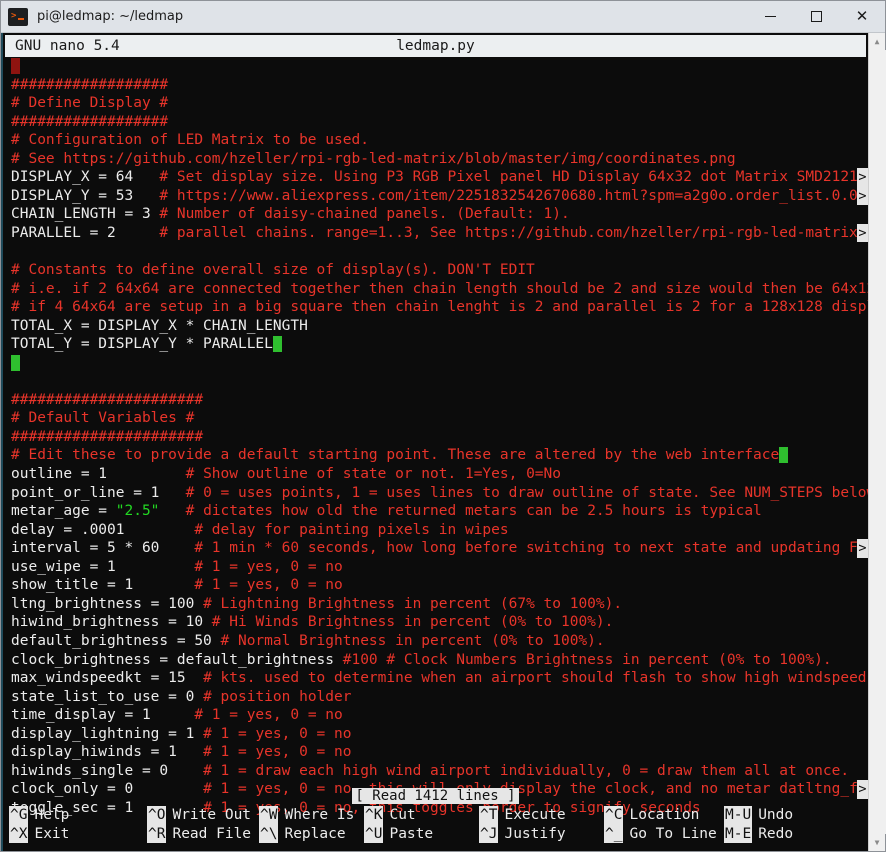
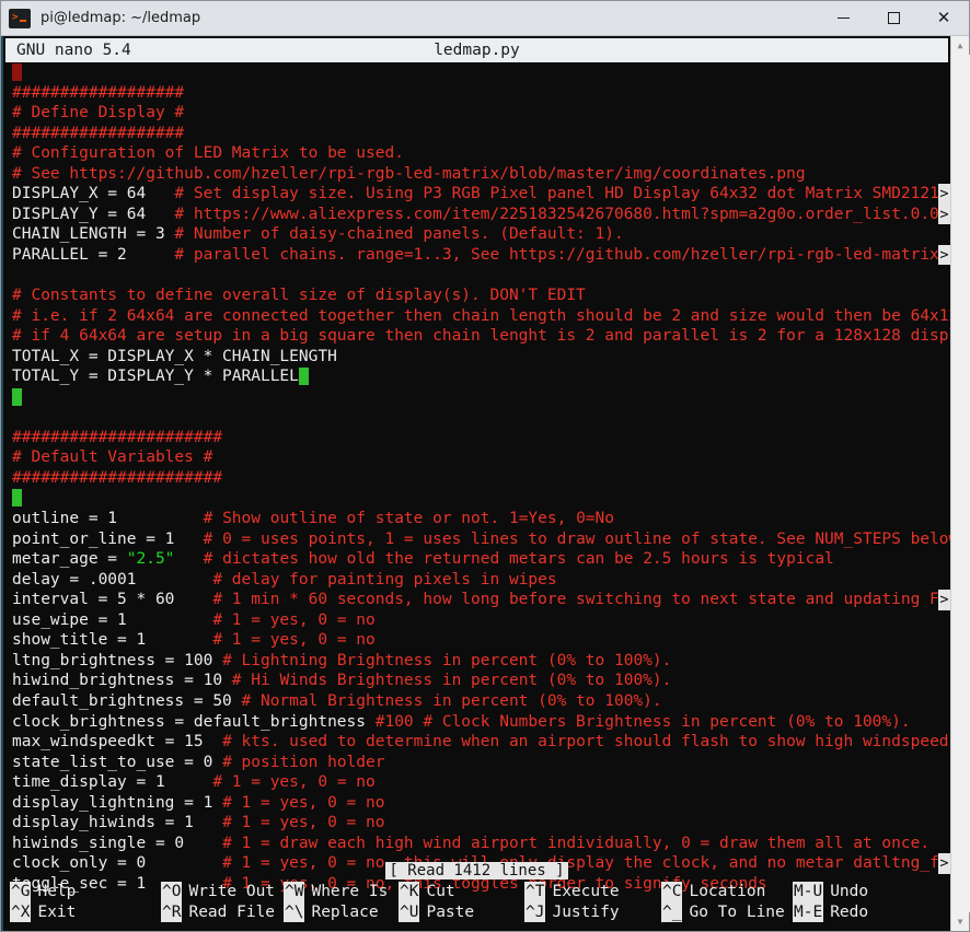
  >
  pi@ledmap: ~/ledmap
  ✕
  GNU nano 5.4
  ledmap.py
  ##################
  # Define Display #
  ##################
  # Configuration of LED Matrix to be used.
  # See https://github.com/hzeller/rpi-rgb-led-matrix/blob/master/img/coordinates.png
  DISPLAY_X = 64 # Set display size. Using P3 RGB Pixel panel HD Display 64x32 dot Matrix SMD2121
  >
- DISPLAY_Y = 53 # https://www.aliexpress.com/item/2251832542670680.html?spm=a2g0o.order_list.0.0
+ DISPLAY_Y = 64 # https://www.aliexpress.com/item/2251832542670680.html?spm=a2g0o.order_list.0.0
  >
  CHAIN_LENGTH = 3 # Number of daisy-chained panels. (Default: 1).
  PARALLEL = 2 # parallel chains. range=1..3, See https://github.com/hzeller/rpi-rgb-led-matrix
  >
  # Constants to define overall size of display(s). DON'T EDIT
  # i.e. if 2 64x64 are connected together then chain length should be 2 and size would then be 64x1
  # if 4 64x64 are setup in a big square then chain lenght is 2 and parallel is 2 for a 128x128 disp
  TOTAL_X = DISPLAY_X * CHAIN_LENGTH
  TOTAL_Y = DISPLAY_Y * PARALLEL
  ######################
  # Default Variables #
  ######################
- # Edit these to provide a default starting point. These are altered by the web interface
  outline = 1 # Show outline of state or not. 1=Yes, 0=No
  point_or_line = 1 # 0 = uses points, 1 = uses lines to draw outline of state. See NUM_STEPS belo
  metar_age = "2.5" # dictates how old the returned metars can be 2.5 hours is typical
  delay = .0001 # delay for painting pixels in wipes
  interval = 5 * 60 # 1 min * 60 seconds, how long before switching to next state and updating F
  >
  use_wipe = 1 # 1 = yes, 0 = no
  show_title = 1 # 1 = yes, 0 = no
- ltng_brightness = 100 # Lightning Brightness in percent (67% to 100%).
+ ltng_brightness = 100 # Lightning Brightness in percent (0% to 100%).
  hiwind_brightness = 10 # Hi Winds Brightness in percent (0% to 100%).
  default_brightness = 50 # Normal Brightness in percent (0% to 100%).
  clock_brightness = default_brightness #100 # Clock Numbers Brightness in percent (0% to 100%).
  max_windspeedkt = 15 # kts. used to determine when an airport should flash to show high windspeed
  state_list_to_use = 0 # position holder
  time_display = 1 # 1 = yes, 0 = no
  display_lightning = 1 # 1 = yes, 0 = no
  display_hiwinds = 1 # 1 = yes, 0 = no
  hiwinds_single = 0 # 1 = draw each high wind airport individually, 0 = draw them all at once.
  clock_only = 0 # 1 = yes, 0 = nosplay the clock, and no metar datltng_f
  >
  ggle_sec = 1 # 1 =, 0 = no,is togglesrder to signy seconds
  [ Read 1412 lines ]
  ^G
  Help
  ^O
  Write Out
  ^W
  Where Is
  ^K
  Cut
  ^T
  Execute
  ^C
  Location
  M-U
  Undo
  ^X
  Exit
  ^R
  Read File
  ^\
  Replace
  ^U
  Paste
  ^J
  Justify
  ^_
  Go To Line
  M-E
  Redo
  ▲
  ▼
